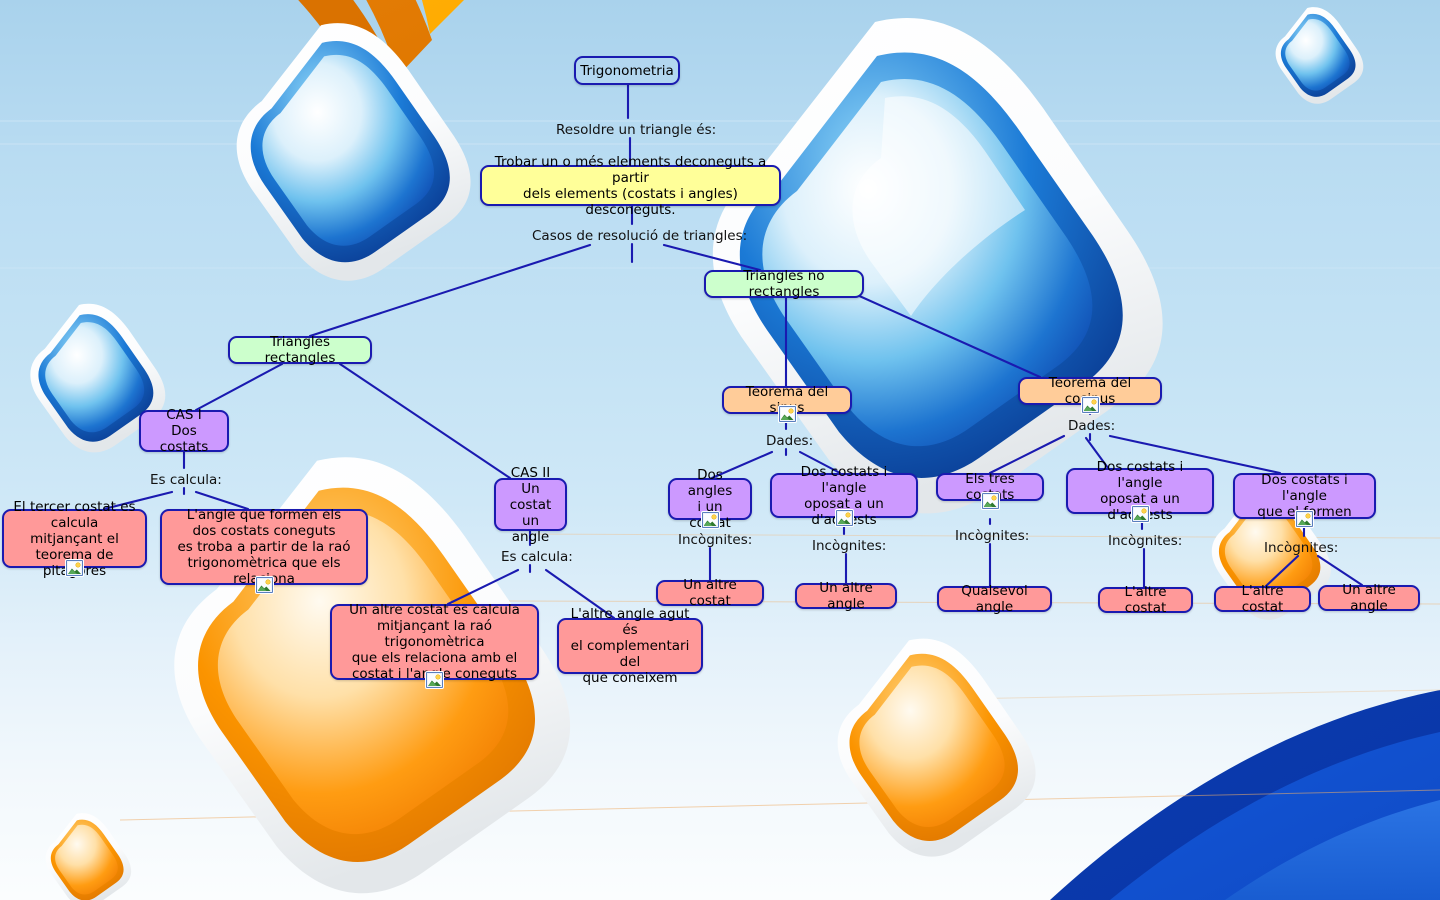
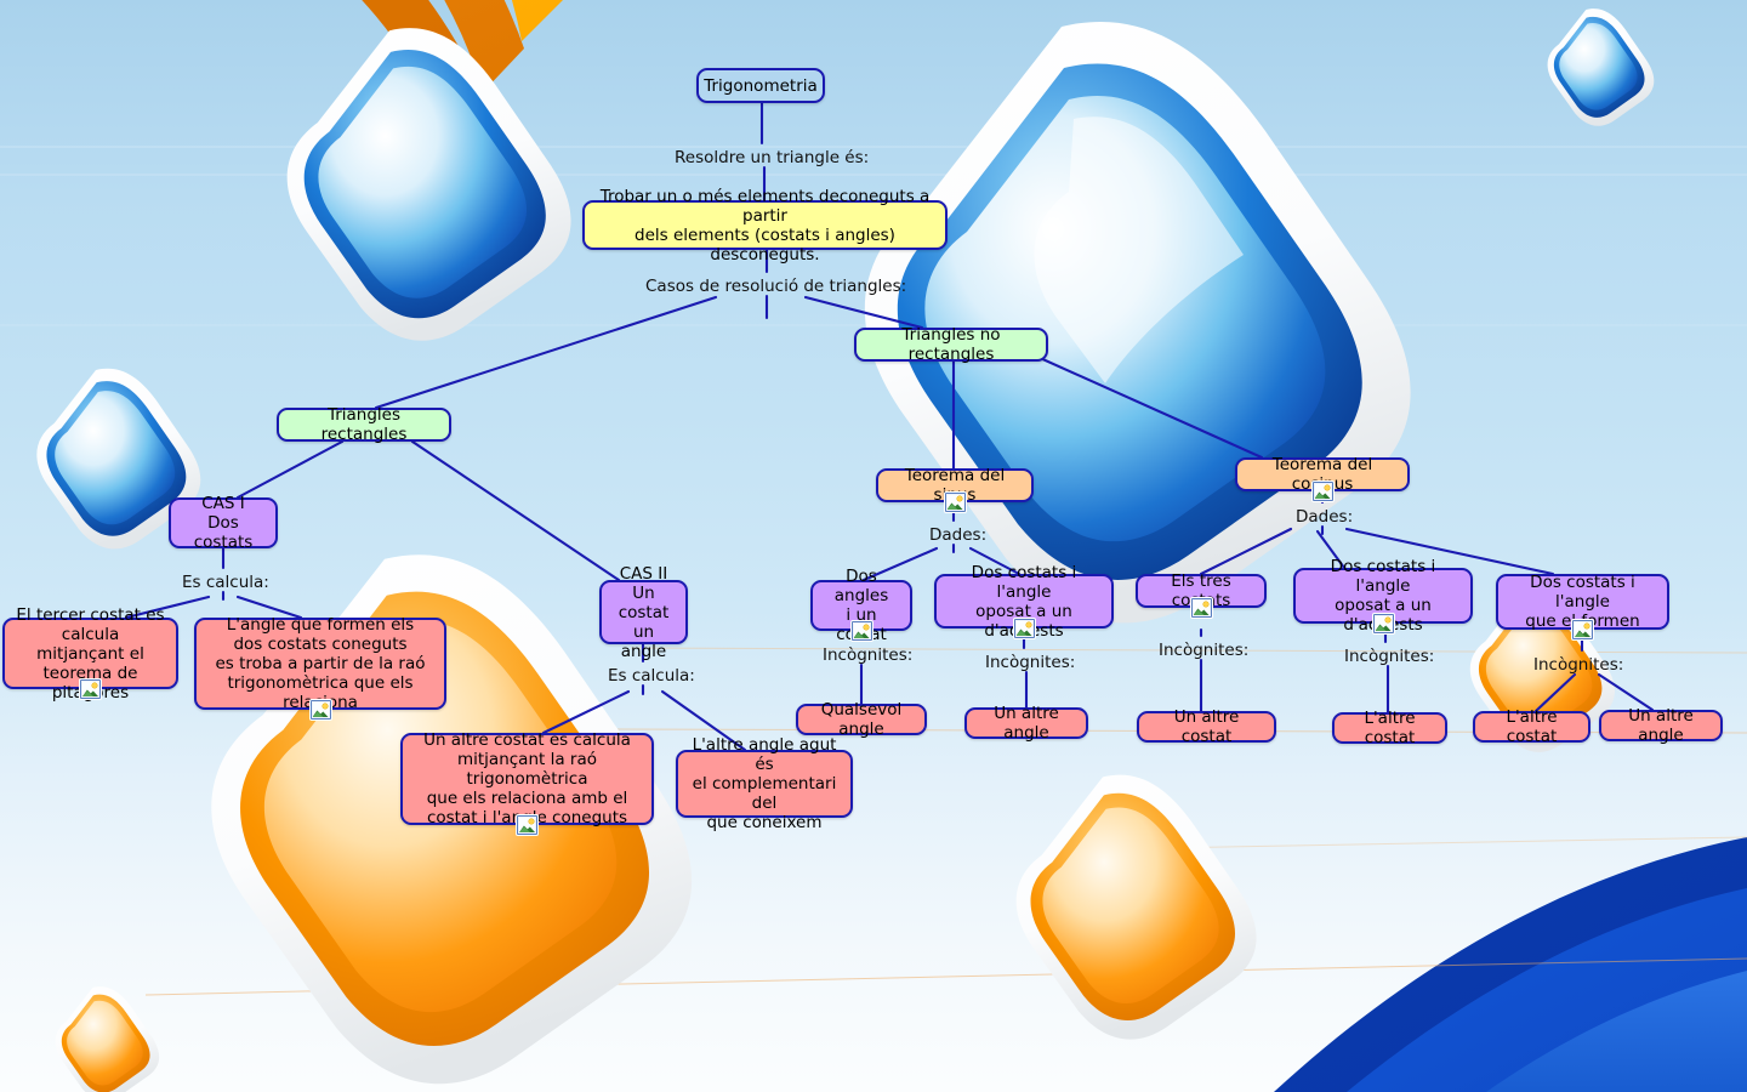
  Resoldre un triangle és:
  Casos de resolució de triangles:
  Es calcula:
  Es calcula:
  Dades:
  Dades:
  Incògnites:
  Incògnites:
  Incògnites:
  Incògnites:
  Incògnites:
  Trigonometria
  Trobar un o més elements deconeguts a partir
  dels elements (costats i angles) desconeguts.
  Triangles rectangles
  Triangles no rectangles
  CAS I
  Dos costats
  CAS II
  Un costat
  un angle
  Teorema del ss
  Teorema del cous
  El tercer costat es
  calcula mitjançant el
  teorema de pitares
  L'angle que formen els
  dos costats coneguts
  es troba a partir de la raó
  trigonomètrica que els relaona
  Un altre costat es calcula
  mitjançant la raó trigonomètrica
  que els relaciona amb el
  costat i l'ae coneguts
  L'altre angle agut és
  el complementari del
  que coneixem
  Dos angles
  i un coat
  Dos costats i l'angle
  oposat a un d'aests
- Un altre costat
+ Qualsevol angle
  Un altre angle
  Els tres cots
  Dos costats i l'angle
  oposat a un d'aests
  Dos costats i l'angle
  que ermen
- Qualsevol angle
+ Un altre costat
  L'altre costat
  L'altre costat
  Un altre angle
